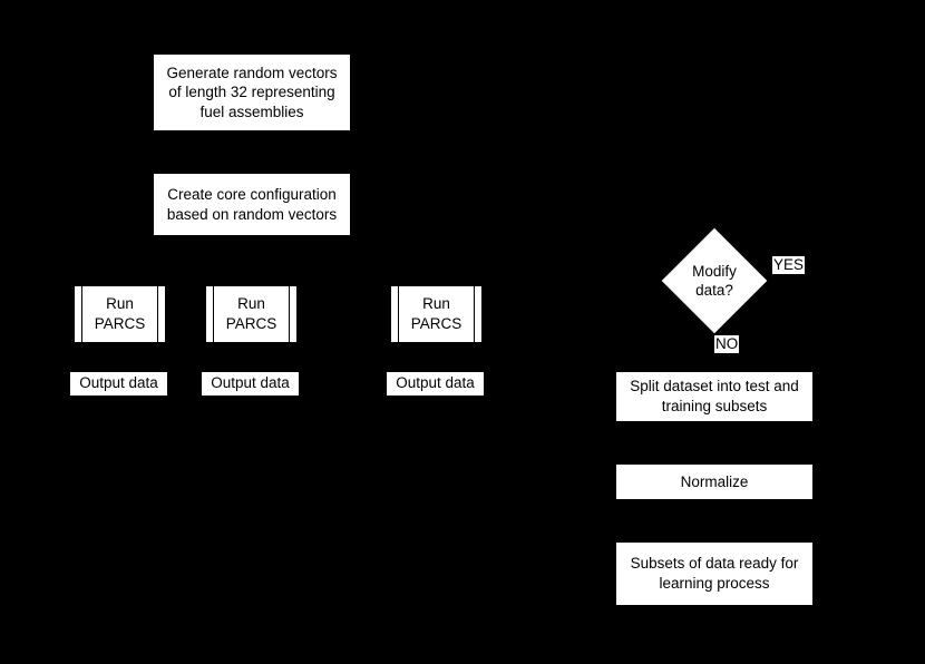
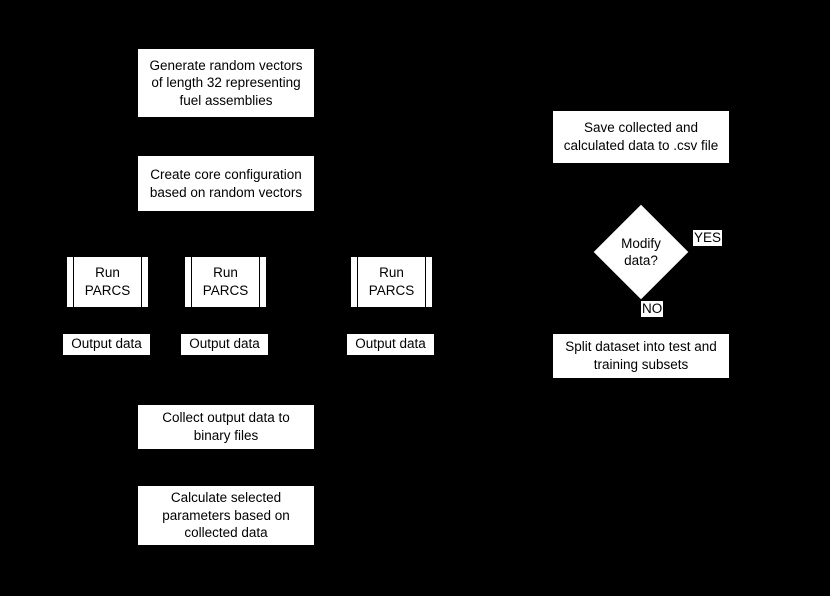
  Generate random vectors
  of length 32 representing
  fuel assemblies
  Create core configuration
  based on random vectors
  Run
  PARCS
  Run
  PARCS
  Run
  PARCS
  Output data
  Output data
  Output data
+ Collect output data to
+ binary files
+ Calculate selected
+ parameters based on
+ collected data
+ Save collected and
+ calculated data to .csv file
  Modify
  data?
  YES
  NO
  Split dataset into test and
  training subsets
- Normalize
- Subsets of data ready for
- learning process
